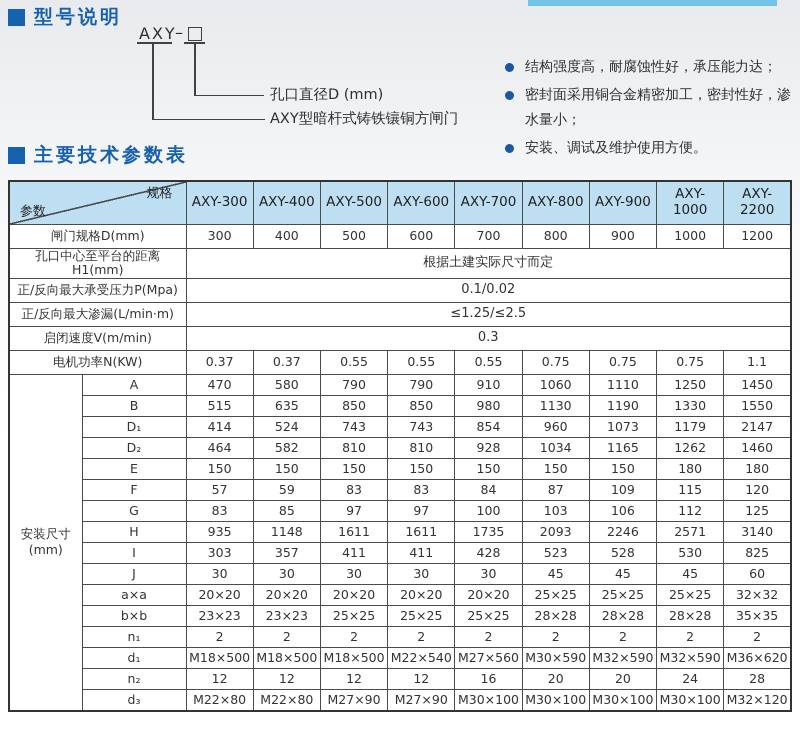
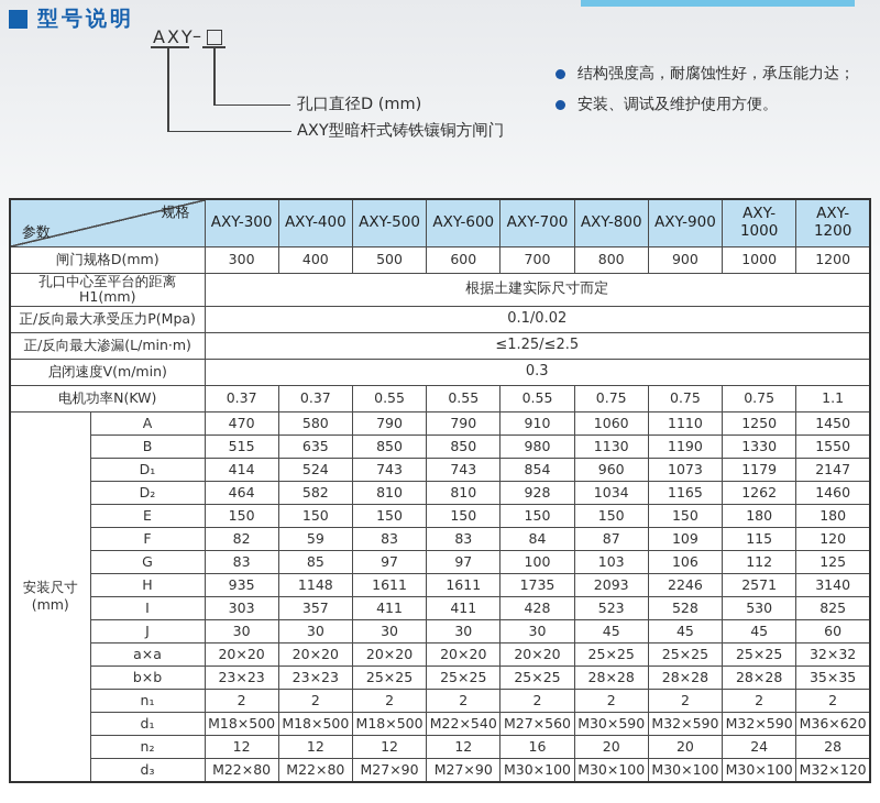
  型号说明
  AXY
  –
  孔口直径D (mm)
  AXY型暗杆式铸铁镶铜方闸门
  结构强度高，耐腐蚀性好，承压能力达；
- 密封面采用铜合金精密加工，密封性好，渗水量小；
  安装、调试及维护使用方便。
- 主要技术参数表
- 规格 参数	AXY-300	AXY-400	AXY-500	AXY-600	AXY-700	AXY-800	AXY-900	AXY-1000	AXY-2200
+ 规格 参数	AXY-300	AXY-400	AXY-500	AXY-600	AXY-700	AXY-800	AXY-900	AXY-1000	AXY-1200
  闸门规格D(mm)	300	400	500	600	700	800	900	1000	1200
  孔口中心至平台的距离H1(mm)	根据土建实际尺寸而定
  正/反向最大承受压力P(Mpa)	0.1/0.02
  正/反向最大渗漏(L/min·m)	≤1.25/≤2.5
  启闭速度V(m/min)	0.3
  电机功率N(KW)	0.37	0.37	0.55	0.55	0.55	0.75	0.75	0.75	1.1
  安装尺寸(mm)	A	470	580	790	790	910	1060	1110	1250	1450
  B	515	635	850	850	980	1130	1190	1330	1550
  D₁	414	524	743	743	854	960	1073	1179	2147
  D₂	464	582	810	810	928	1034	1165	1262	1460
  E	150	150	150	150	150	150	150	180	180
- F	57	59	83	83	84	87	109	115	120
+ F	82	59	83	83	84	87	109	115	120
  G	83	85	97	97	100	103	106	112	125
  H	935	1148	1611	1611	1735	2093	2246	2571	3140
  I	303	357	411	411	428	523	528	530	825
  J	30	30	30	30	30	45	45	45	60
  a×a	20×20	20×20	20×20	20×20	20×20	25×25	25×25	25×25	32×32
  b×b	23×23	23×23	25×25	25×25	25×25	28×28	28×28	28×28	35×35
  n₁	2	2	2	2	2	2	2	2	2
  d₁	M18×500	M18×500	M18×500	M22×540	M27×560	M30×590	M32×590	M32×590	M36×620
  n₂	12	12	12	12	16	20	20	24	28
  d₃	M22×80	M22×80	M27×90	M27×90	M30×100	M30×100	M30×100	M30×100	M32×120
